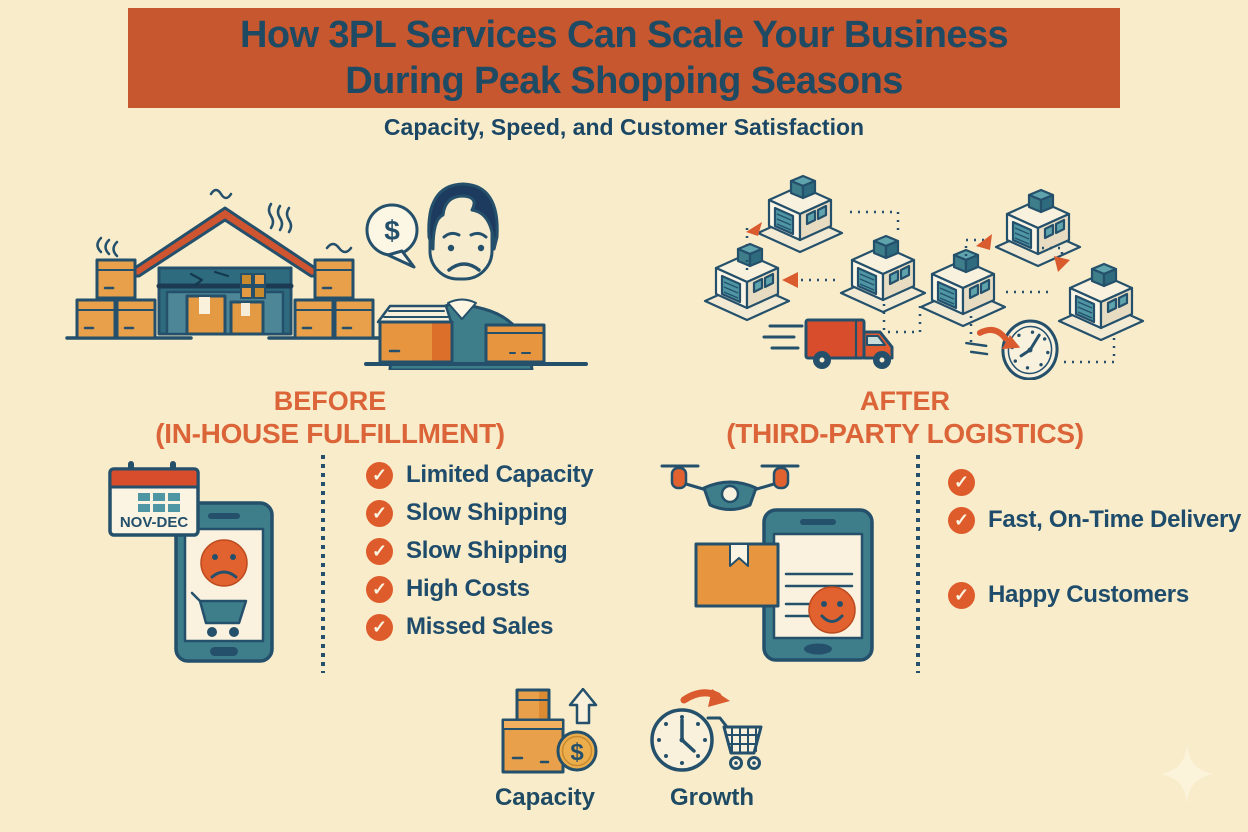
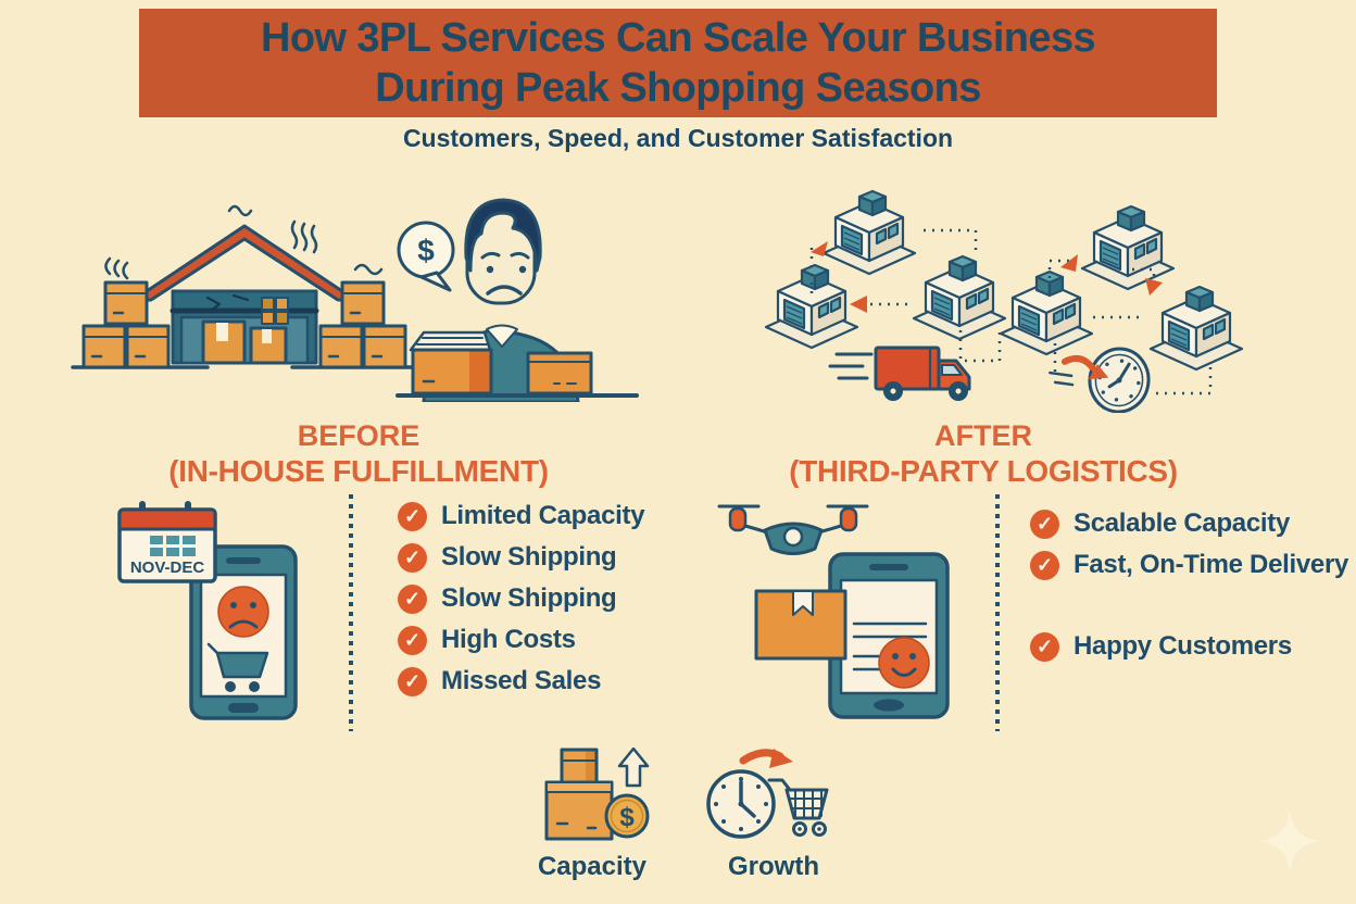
  How 3PL Services Can Scale Your Business
  During Peak Shopping Seasons
- Capacity, Speed, and Customer Satisfaction
+ Customers, Speed, and Customer Satisfaction
  $
  BEFORE
  (IN-HOUSE FULFILLMENT)
  AFTER
  (THIRD-PARTY LOGISTICS)
  NOV-DEC
  Limited Capacity
  Slow Shipping
  Slow Shipping
  High Costs
  Missed Sales
+ Scalable Capacity
  Fast, On-Time Delivery
  Happy Customers
  $
  Capacity
  Growth
